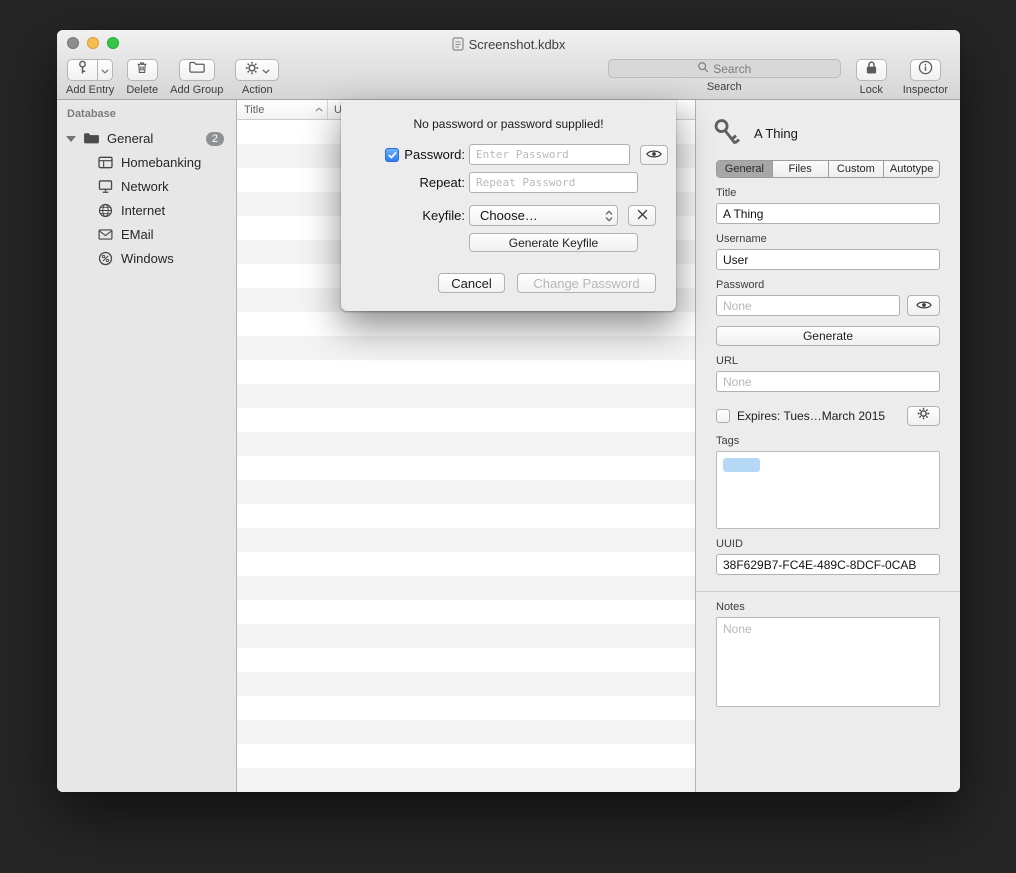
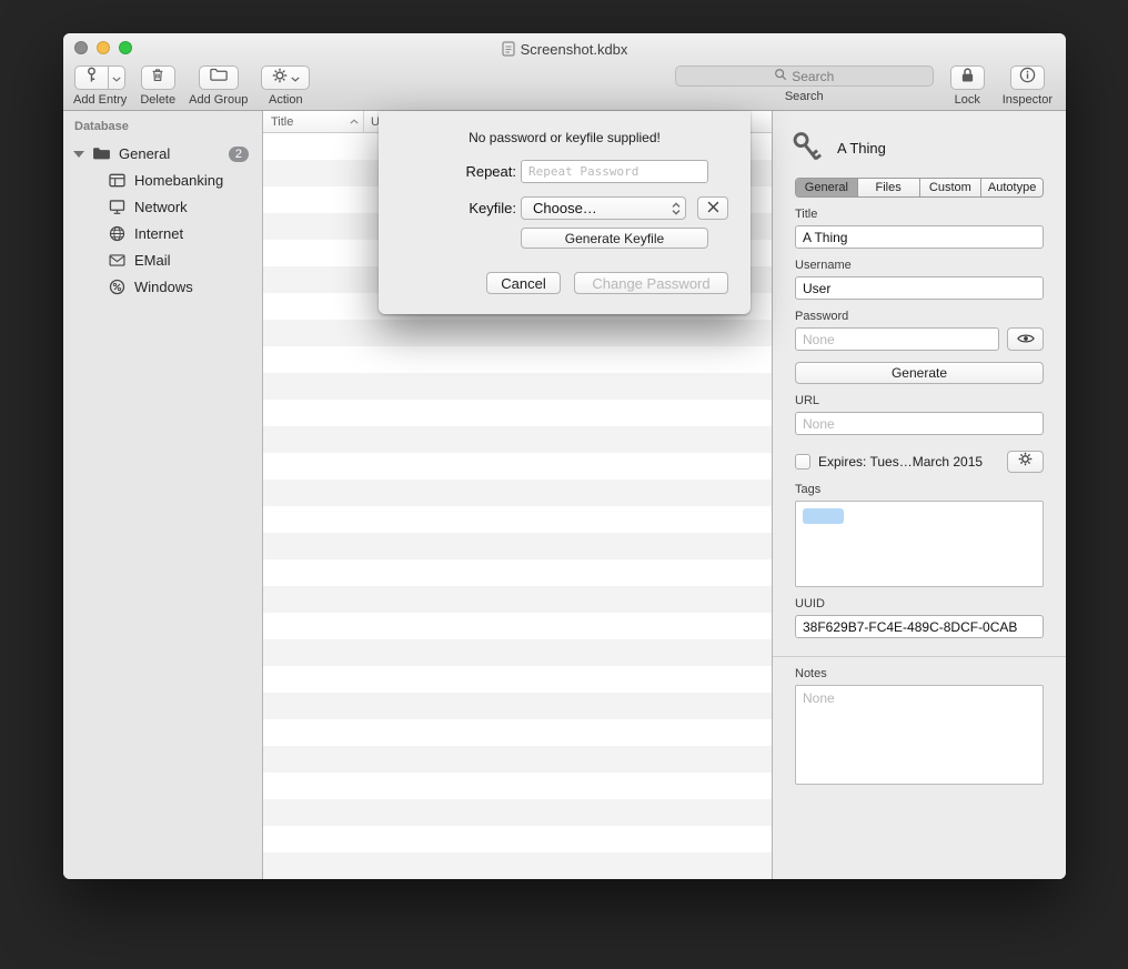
  Screenshot.kdbx
  Add Entry
  Delete
  Add Group
  Action
  Search
  Search
  Lock
  Inspector
  Database
  General
  2
  Homebanking
  Network
  Internet
  EMail
  Windows
  Title
  U
  A Thing
  General
  Files
  Custom
  Autotype
  Title
  A Thing
  Username
  User
  Password
  None
  Generate
  URL
  None
  Expires: Tues…March 2015
  Tags
  UUID
  38F629B7-FC4E-489C-8DCF-0CAB
  Notes
  None
- No password or password supplied!
+ No password or keyfile supplied!
- Password:
- Enter Password
  Repeat:
  Repeat Password
  Keyfile:
  Choose…
  Generate Keyfile
  Cancel
  Change Password
